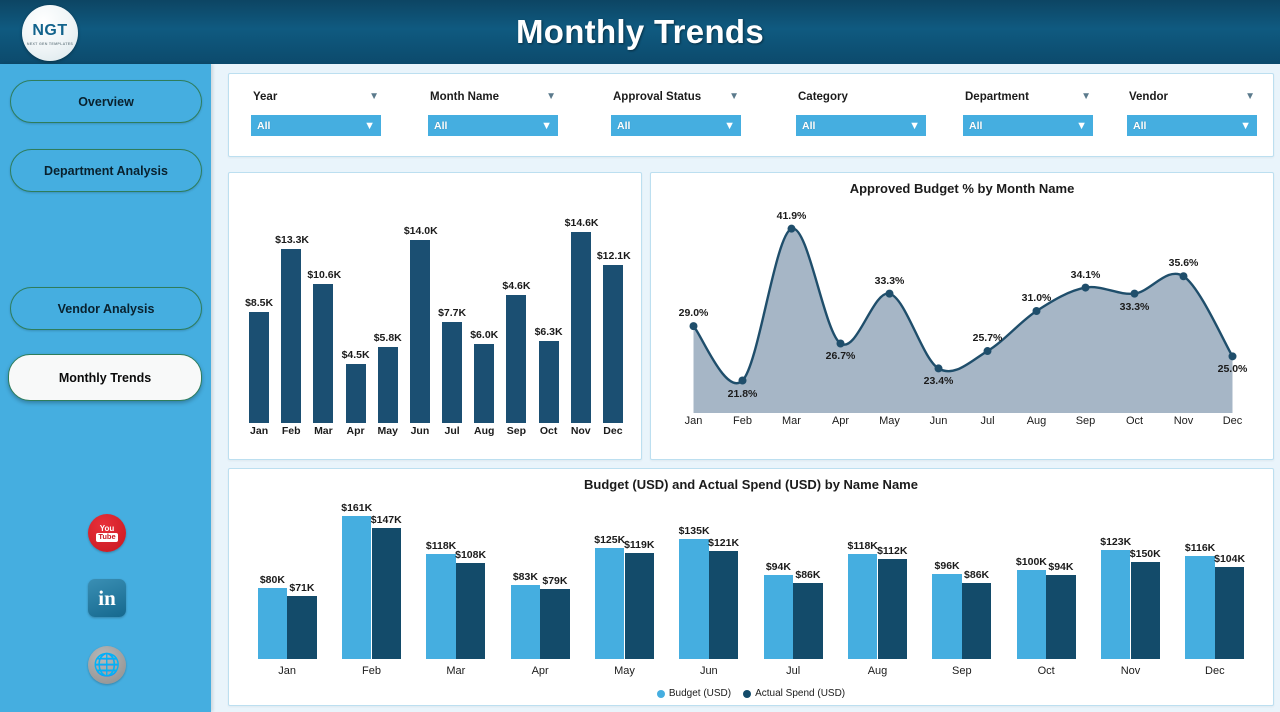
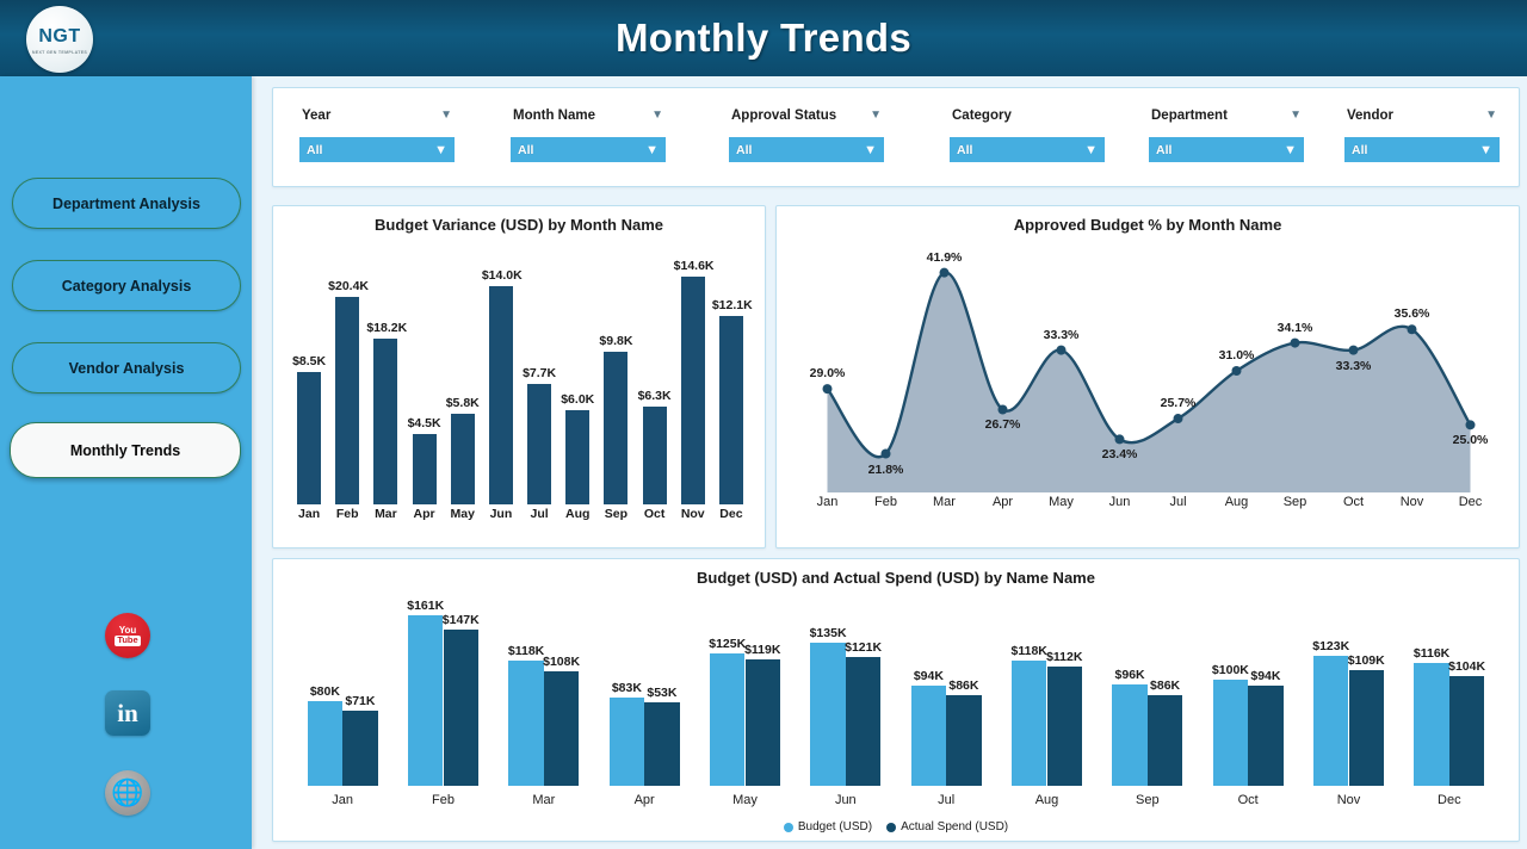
  NGT
  Monthly Trends
- Overview
  Department Analysis
+ Category Analysis
  Vendor Analysis
  Monthly Trends
  You
  Tube
  in
  🌐
  Year
  ▼
  All
  ▼
  Month Name
  ▼
  All
  ▼
  Approval Status
  ▼
  All
  ▼
  Category
  All
  ▼
  Department
  ▼
  All
  ▼
  Vendor
  ▼
  All
  ▼
+ Budget Variance (USD) by Month Name
  $8.5K
- $13.3K
+ $20.4K
- $10.6K
+ $18.2K
  $4.5K
  $5.8K
  $14.0K
  $7.7K
  $6.0K
- $4.6K
+ $9.8K
  $6.3K
  $14.6K
  $12.1K
  Jan
  Feb
  Mar
  Apr
  May
  Jun
  Jul
  Aug
  Sep
  Oct
  Nov
  Dec
  Approved Budget % by Month Name
  29.0%
  21.8%
  41.9%
  26.7%
  33.3%
  23.4%
  25.7%
  31.0%
  34.1%
  33.3%
  35.6%
  25.0%
  Jan
  Feb
  Mar
  Apr
  May
  Jun
  Jul
  Aug
  Sep
  Oct
  Nov
  Dec
  Budget (USD) and Actual Spend (USD) by Name Name
  $80K
  $71K
  $161K
  $147K
  $118K
  $108K
  $83K
- $79K
+ $53K
  $125K
  $119K
  $135K
  $121K
  $94K
  $86K
  $118K
  $112K
  $96K
  $86K
  $100K
  $94K
  $123K
- $150K
+ $109K
  $116K
  $104K
  Jan
  Feb
  Mar
  Apr
  May
  Jun
  Jul
  Aug
  Sep
  Oct
  Nov
  Dec
  Budget (USD)
  Actual Spend (USD)
